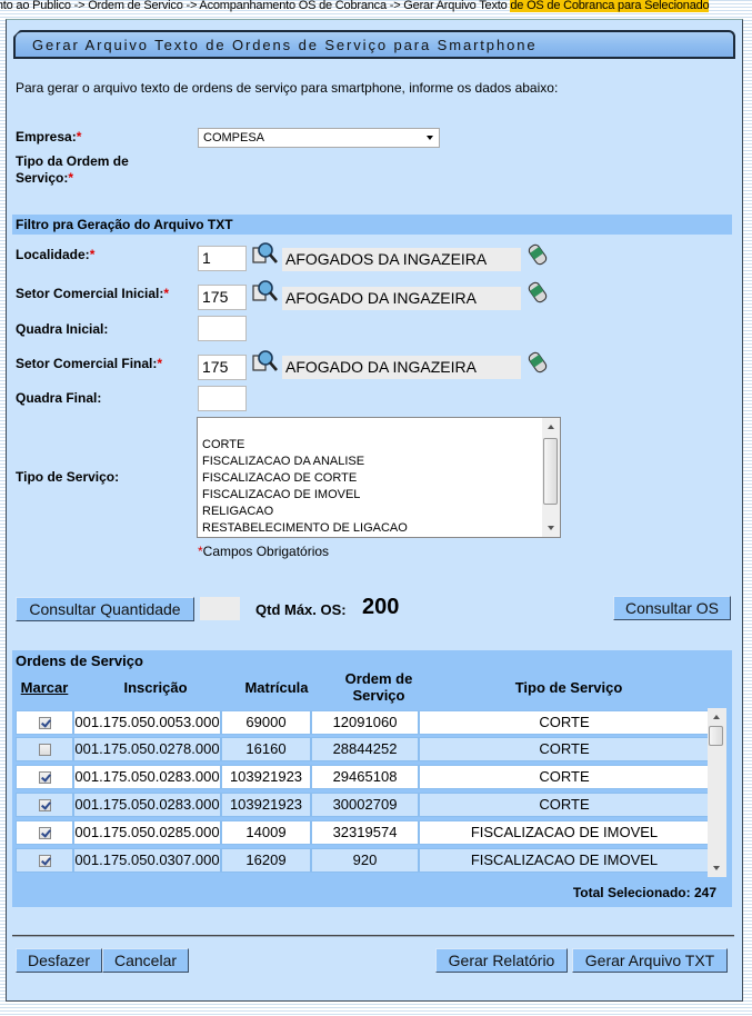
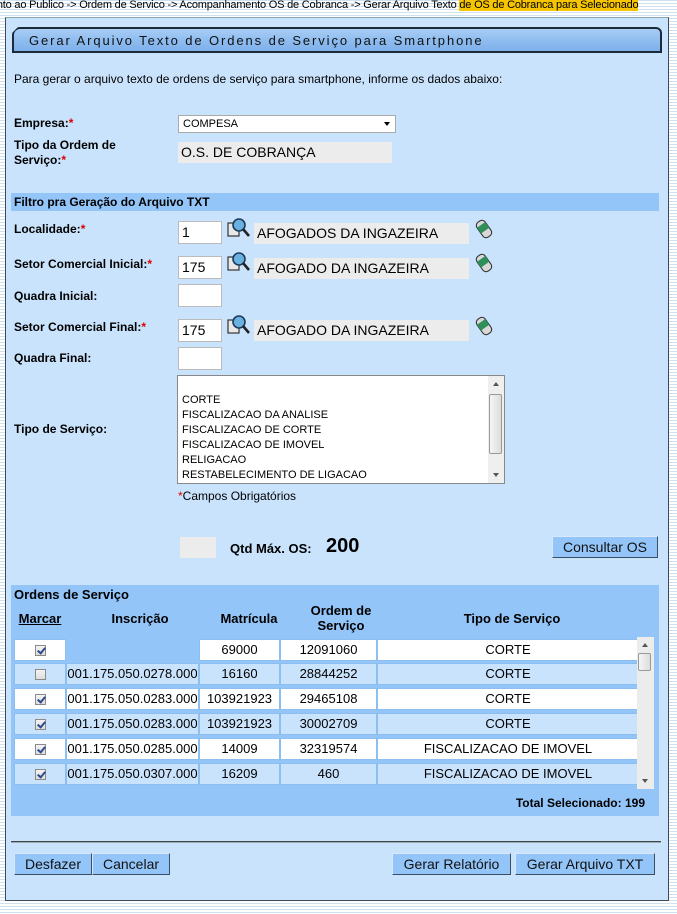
  to ao Publico -> Ordem de Servico -> Acompanhamento OS de Cobranca -> Gerar Arquivo Texto de OS de Cobranca para Selecionado
  Gerar Arquivo Texto de Ordens de Serviço para Smartphone
  Para gerar o arquivo texto de ordens de serviço para smartphone, informe os dados abaixo:
  Empresa:*
  COMPESA
  Tipo da Ordem de
  Serviço:*
+ O.S. DE COBRANÇA
  Filtro pra Geração do Arquivo TXT
  Localidade:*
  1
  AFOGADOS DA INGAZEIRA
  Setor Comercial Inicial:*
  175
  AFOGADO DA INGAZEIRA
  Quadra Inicial:
  Setor Comercial Final:*
  175
  AFOGADO DA INGAZEIRA
  Quadra Final:
  Tipo de Serviço:
  CORTE
  FISCALIZACAO DA ANALISE
  FISCALIZACAO DE CORTE
  FISCALIZACAO DE IMOVEL
  RELIGACAO
  RESTABELECIMENTO DE LIGACAO
  *Campos Obrigatórios
- Consultar Quantidade
  Qtd Máx. OS:
  200
  Consultar OS
  Ordens de Serviço
  Marcar
  Inscrição
  Matrícula
  Ordem de
  Serviço
  Tipo de Serviço
- 001.175.050.0053.000
  69000
  12091060
  CORTE
  001.175.050.0278.000
  16160
  28844252
  CORTE
  001.175.050.0283.000
  103921923
  29465108
  CORTE
  001.175.050.0283.000
  103921923
  30002709
  CORTE
  001.175.050.0285.000
  14009
  32319574
  FISCALIZACAO DE IMOVEL
  001.175.050.0307.000
  16209
- 920
+ 460
  FISCALIZACAO DE IMOVEL
- Total Selecionado: 247
+ Total Selecionado: 199
  Desfazer
  Cancelar
  Gerar Relatório
  Gerar Arquivo TXT
